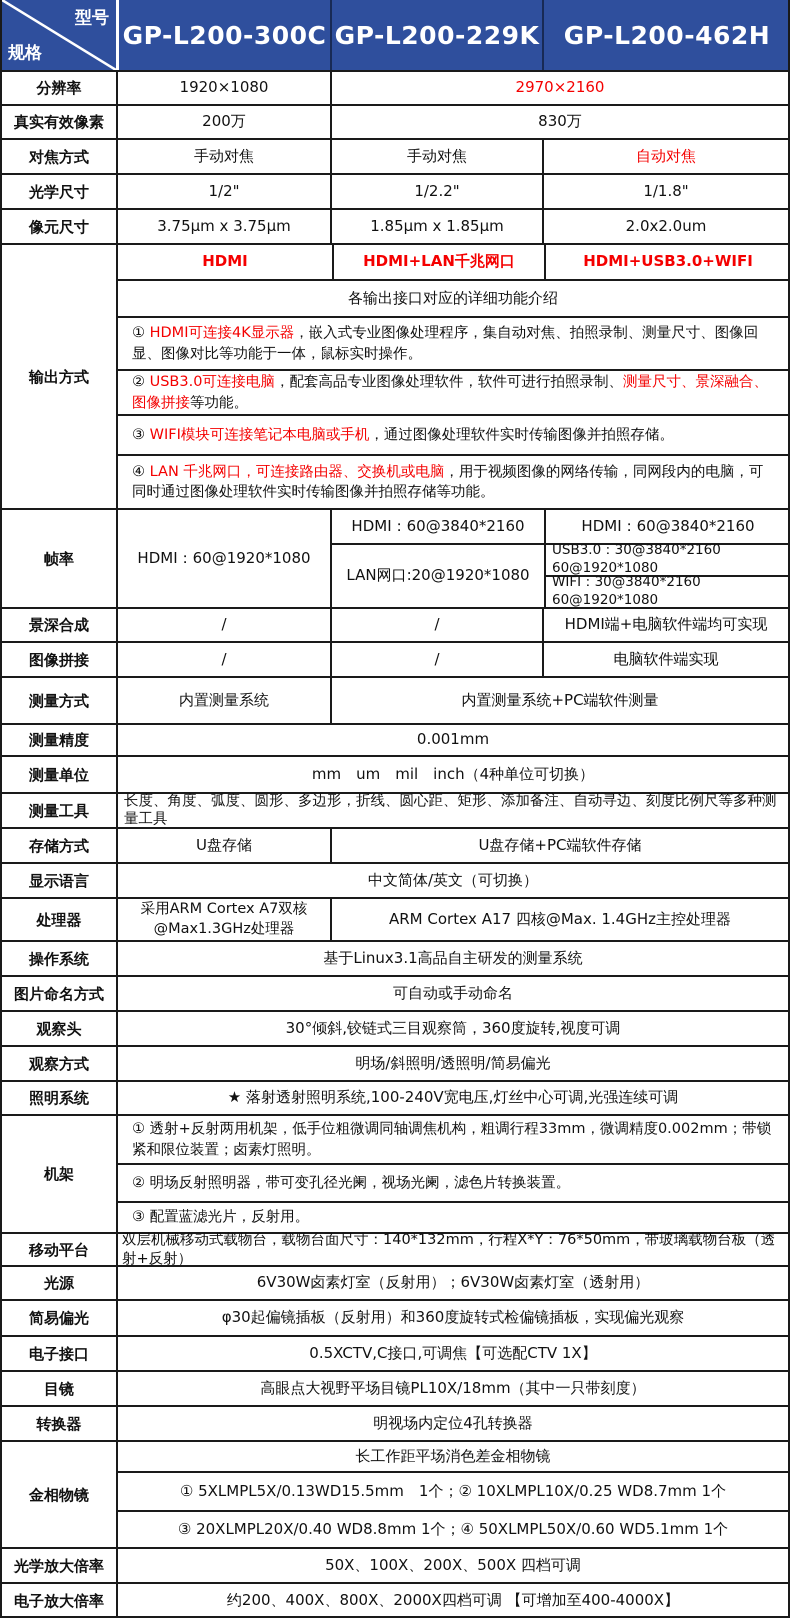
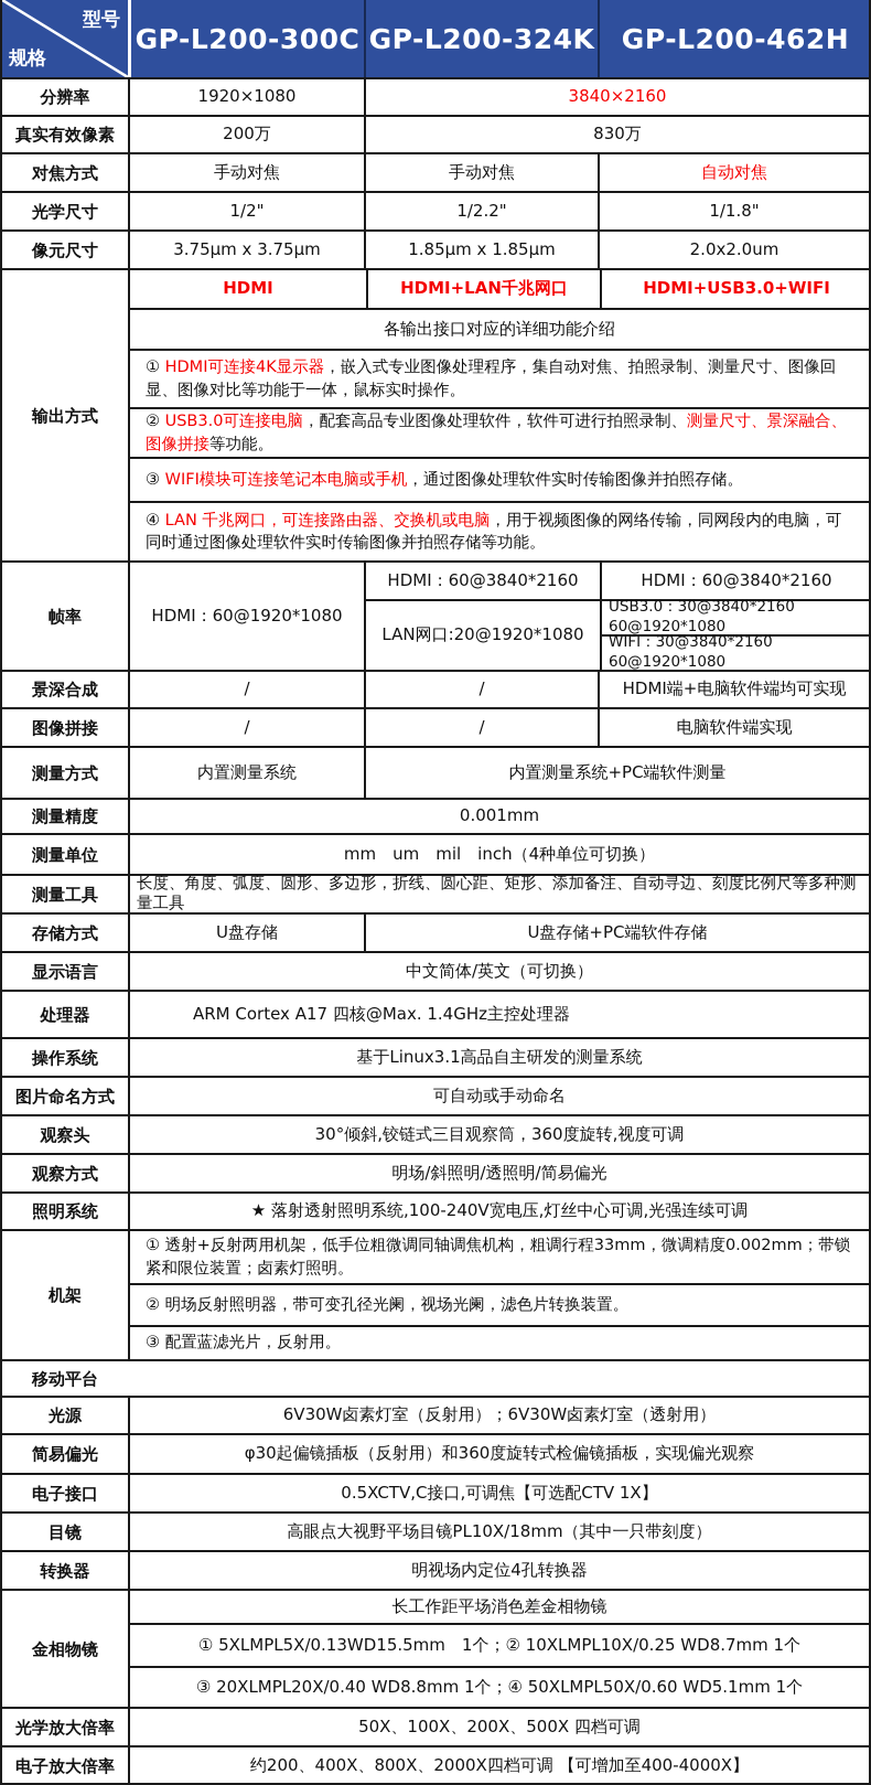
  型号
  规格
  GP-L200-300C
- GP-L200-229K
+ GP-L200-324K
  GP-L200-462H
  分辨率
  1920×1080
- 2970×2160
+ 3840×2160
  真实有效像素
  200万
  830万
  对焦方式
  手动对焦
  手动对焦
  自动对焦
  光学尺寸
  1/2"
  1/2.2"
  1/1.8"
  像元尺寸
  3.75μm x 3.75μm
  1.85μm x 1.85μm
  2.0x2.0um
  输出方式
  HDMI
  HDMI+LAN千兆网口
  HDMI+USB3.0+WIFI
  各输出接口对应的详细功能介绍
  ① HDMI可连接4K显示器，嵌入式专业图像处理程序，集自动对焦、拍照录制、测量尺寸、图像回显、图像对比等功能于一体，鼠标实时操作。
  ② USB3.0可连接电脑，配套高品专业图像处理软件，软件可进行拍照录制、测量尺寸、景深融合、图像拼接等功能。
  ③ WIFI模块可连接笔记本电脑或手机，通过图像处理软件实时传输图像并拍照存储。
  ④ LAN 千兆网口，可连接路由器、交换机或电脑，用于视频图像的网络传输，同网段内的电脑，可同时通过图像处理软件实时传输图像并拍照存储等功能。
  帧率
  HDMI：60@1920*1080
  HDMI：60@3840*2160
  HDMI：60@3840*2160
  LAN网口:20@1920*1080
  USB3.0：30@3840*2160 60@1920*1080
  WIFI：30@3840*2160 60@1920*1080
  景深合成
  /
  /
  HDMI端+电脑软件端均可实现
  图像拼接
  /
  /
  电脑软件端实现
  测量方式
  内置测量系统
  内置测量系统+PC端软件测量
  测量精度
  0.001mm
  测量单位
  mm um mil inch（4种单位可切换）
  测量工具
  长度、角度、弧度、圆形、多边形，折线、圆心距、矩形、添加备注、自动寻边、刻度比例尺等多种测量工具
  存储方式
  U盘存储
  U盘存储+PC端软件存储
  显示语言
  中文简体/英文（可切换）
  处理器
- 采用ARM Cortex A7双核
- @Max1.3GHz处理器
  ARM Cortex A17 四核@Max. 1.4GHz主控处理器
  操作系统
  基于Linux3.1高品自主研发的测量系统
  图片命名方式
  可自动或手动命名
  观察头
  30°倾斜,铰链式三目观察筒，360度旋转,视度可调
  观察方式
  明场/斜照明/透照明/简易偏光
  照明系统
  ★ 落射透射照明系统,100-240V宽电压,灯丝中心可调,光强连续可调
  机架
  ① 透射+反射两用机架，低手位粗微调同轴调焦机构，粗调行程33mm，微调精度0.002mm；带锁紧和限位装置；卤素灯照明。
  ② 明场反射照明器，带可变孔径光阑，视场光阑，滤色片转换装置。
  ③ 配置蓝滤光片，反射用。
  移动平台
- 双层机械移动式载物台，载物台面尺寸：140*132mm，行程X*Y：76*50mm，带玻璃载物台板（透射+反射）
  光源
  6V30W卤素灯室（反射用）；6V30W卤素灯室（透射用）
  简易偏光
  φ30起偏镜插板（反射用）和360度旋转式检偏镜插板，实现偏光观察
  电子接口
  0.5XCTV,C接口,可调焦【可选配CTV 1X】
  目镜
  高眼点大视野平场目镜PL10X/18mm（其中一只带刻度）
  转换器
  明视场内定位4孔转换器
  金相物镜
  长工作距平场消色差金相物镜
  ① 5XLMPL5X/0.13WD15.5mm 1个；② 10XLMPL10X/0.25 WD8.7mm 1个
  ③ 20XLMPL20X/0.40 WD8.8mm 1个；④ 50XLMPL50X/0.60 WD5.1mm 1个
  光学放大倍率
  50X、100X、200X、500X 四档可调
  电子放大倍率
  约200、400X、800X、2000X四档可调 【可增加至400-4000X】
